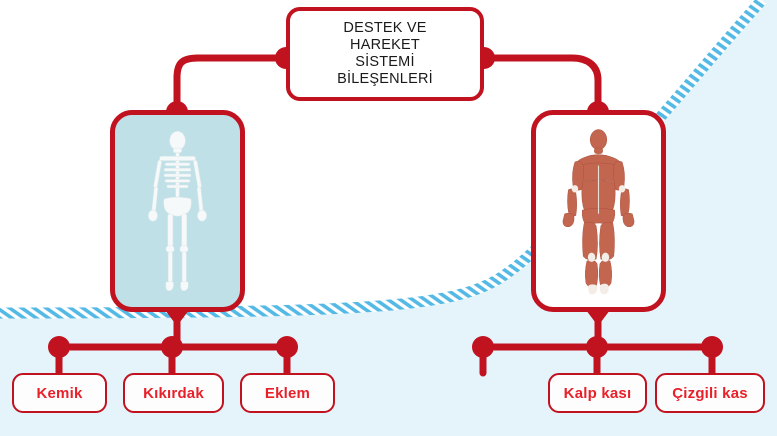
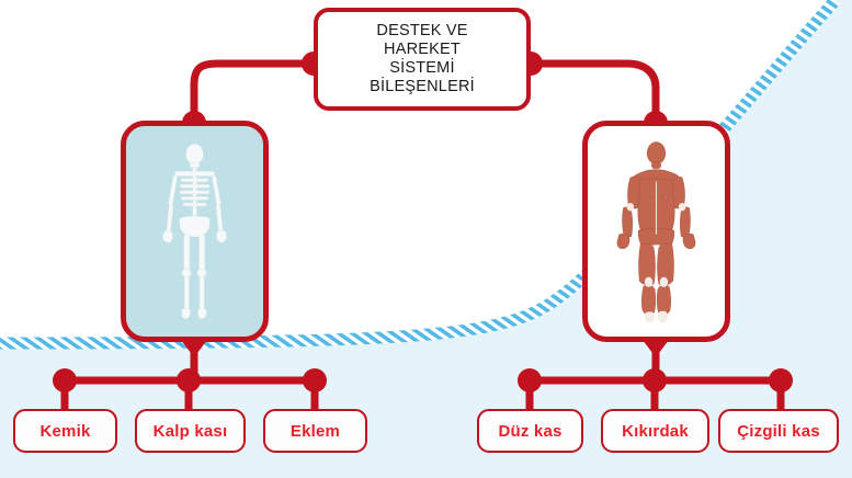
  DESTEK VE
  HAREKET
  SİSTEMİ
  BİLEŞENLERİ
  Kemik
- Kıkırdak
+ Kalp kası
  Eklem
+ Düz kas
- Kalp kası
+ Kıkırdak
  Çizgili kas
